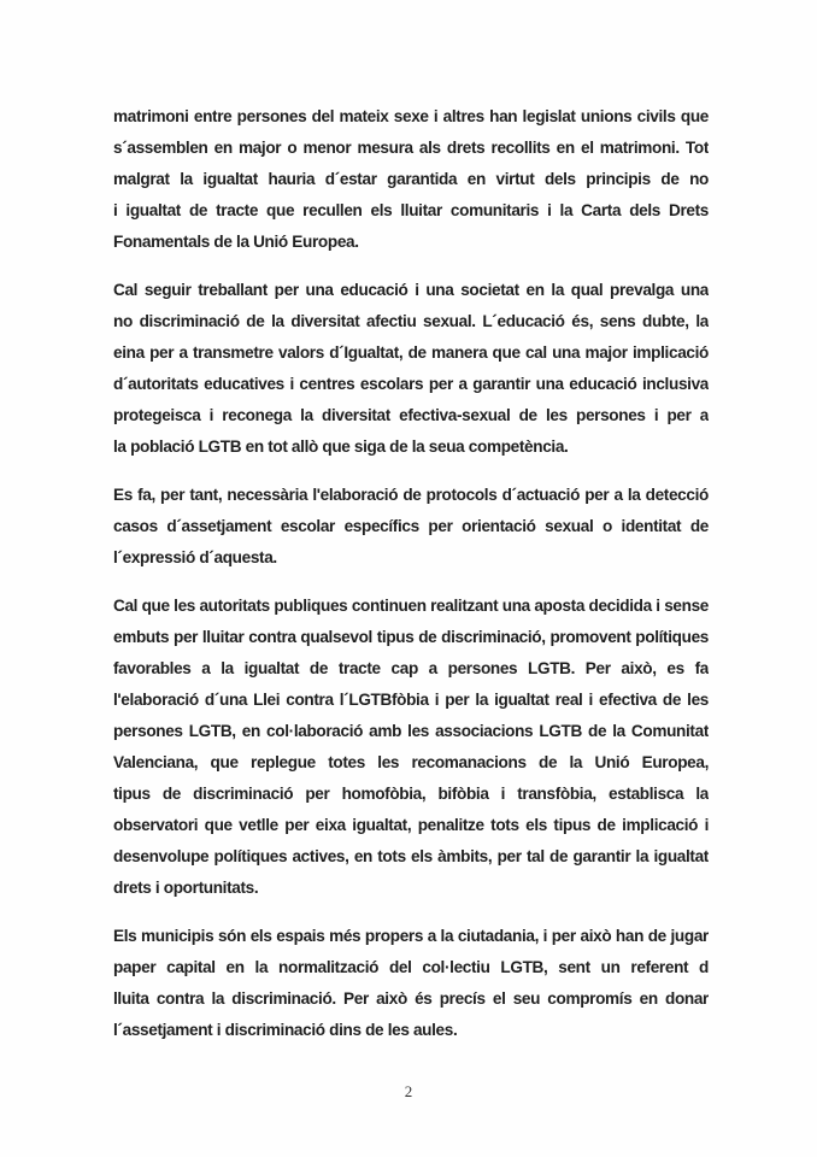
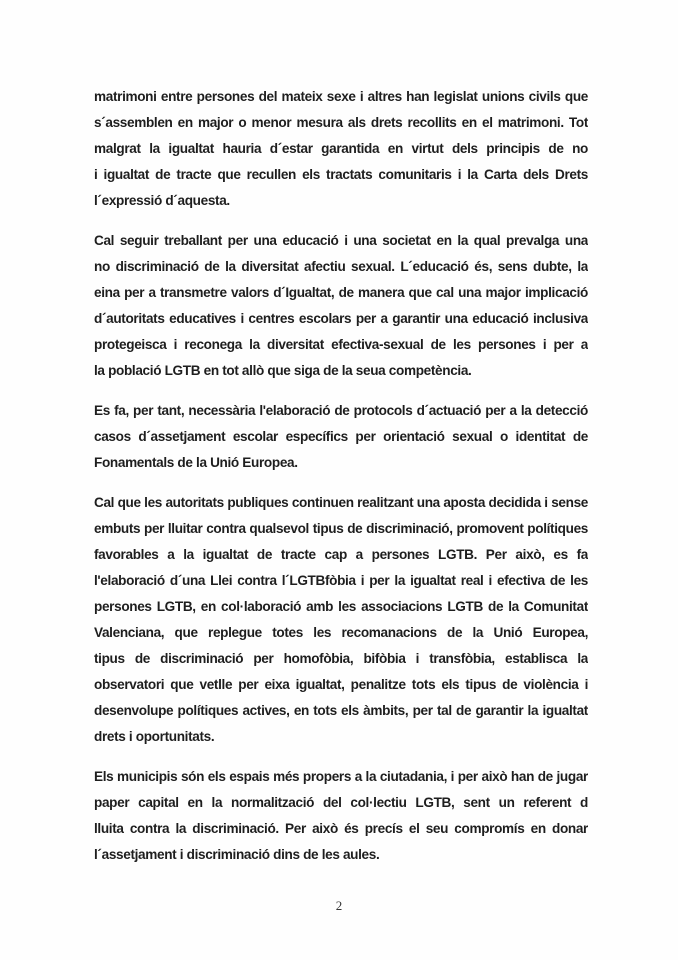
  matrimoni entre persones del mateix sexe i altres han legislat unions civils que
  s´assemblen en major o menor mesura als drets recollits en el matrimoni. Tot
  malgrat la igualtat hauria d´estar garantida en virtut dels principis de no
- i igualtat de tracte que recullen els lluitar comunitaris i la Carta dels Drets
+ i igualtat de tracte que recullen els tractats comunitaris i la Carta dels Drets
- Fonamentals de la Unió Europea.
+ l´expressió d´aquesta.
  Cal seguir treballant per una educació i una societat en la qual prevalga una
  no discriminació de la diversitat afectiu sexual. L´educació és, sens dubte, la
  eina per a transmetre valors d´Igualtat, de manera que cal una major implicació
  d´autoritats educatives i centres escolars per a garantir una educació inclusiva
  protegeisca i reconega la diversitat efectiva-sexual de les persones i per a
  la població LGTB en tot allò que siga de la seua competència.
  Es fa, per tant, necessària l'elaboració de protocols d´actuació per a la detecció
  casos d´assetjament escolar específics per orientació sexual o identitat de
- l´expressió d´aquesta.
+ Fonamentals de la Unió Europea.
  Cal que les autoritats publiques continuen realitzant una aposta decidida i sense
  embuts per lluitar contra qualsevol tipus de discriminació, promovent polítiques
  favorables a la igualtat de tracte cap a persones LGTB. Per això, es fa
  l'elaboració d´una Llei contra l´LGTBfòbia i per la igualtat real i efectiva de les
  persones LGTB, en col·laboració amb les associacions LGTB de la Comunitat
  Valenciana, que replegue totes les recomanacions de la Unió Europea,
  tipus de discriminació per homofòbia, bifòbia i transfòbia, establisca la
- observatori que vetlle per eixa igualtat, penalitze tots els tipus de implicació i
+ observatori que vetlle per eixa igualtat, penalitze tots els tipus de violència i
  desenvolupe polítiques actives, en tots els àmbits, per tal de garantir la igualtat
  drets i oportunitats.
  Els municipis són els espais més propers a la ciutadania, i per això han de jugar
  paper capital en la normalització del col·lectiu LGTB, sent un referent d
  lluita contra la discriminació. Per això és precís el seu compromís en donar
  l´assetjament i discriminació dins de les aules.
  2
